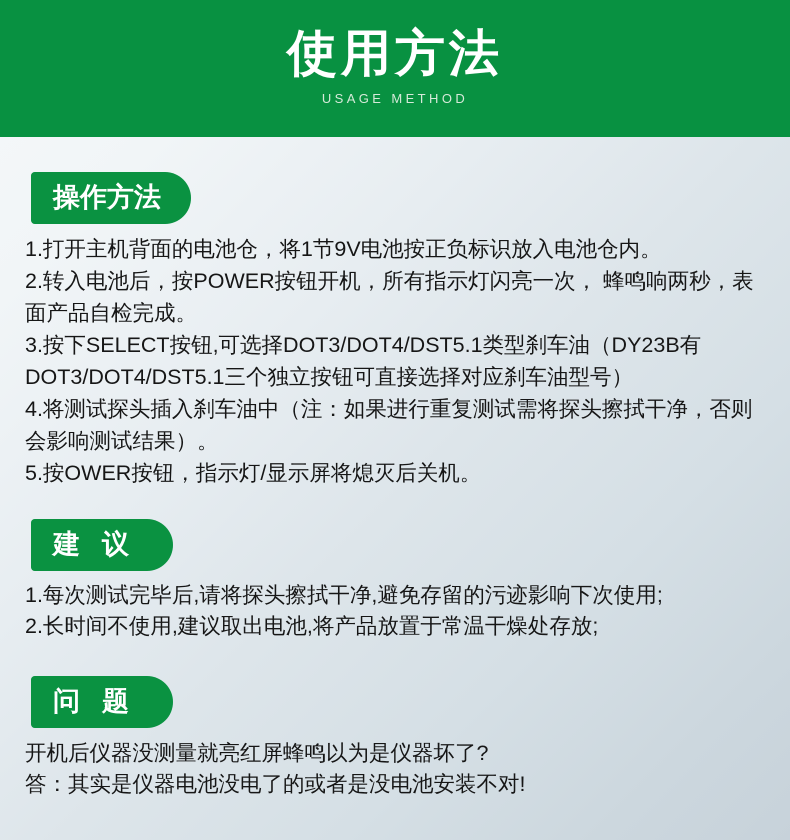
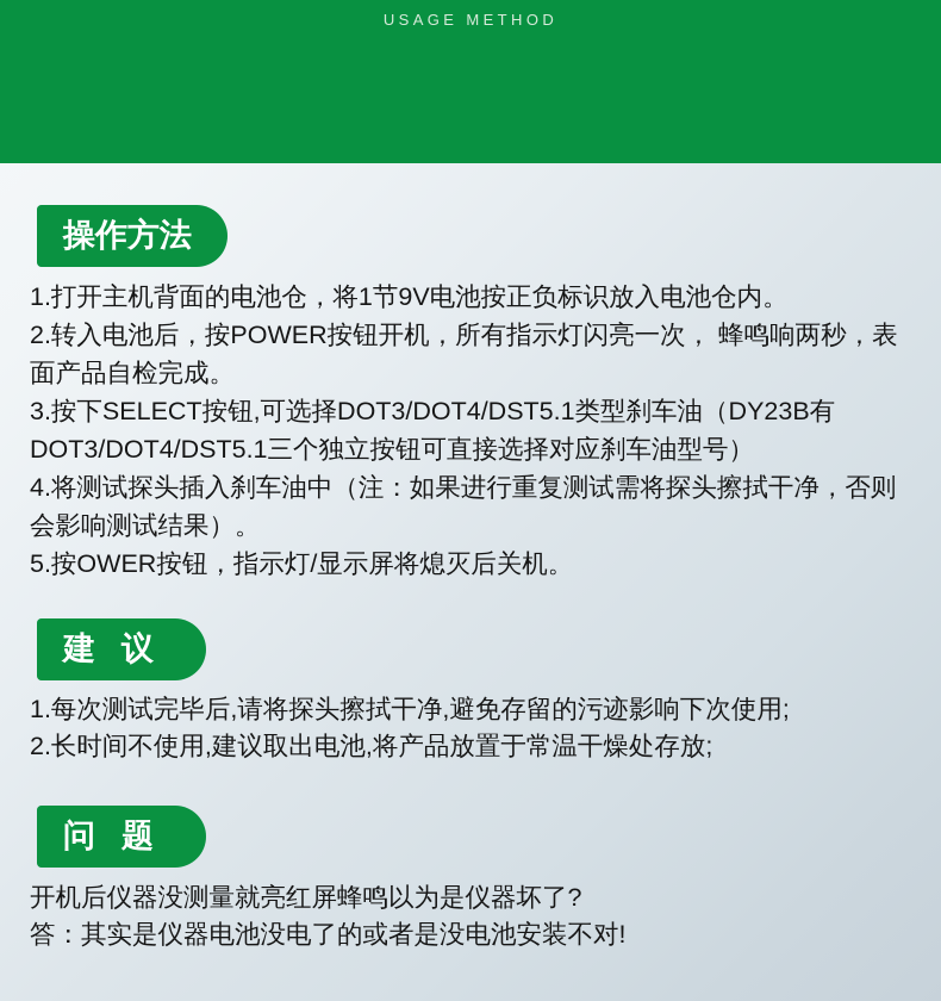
- 使用方法
  USAGE METHOD
  操作方法
  1.打开主机背面的电池仓，将1节9V电池按正负标识放入电池仓内。
  2.转入电池后，按POWER按钮开机，所有指示灯闪亮一次， 蜂鸣响两秒，表面产品自检完成。
  3.按下SELECT按钮,可选择DOT3/DOT4/DST5.1类型刹车油（DY23B有DOT3/DOT4/DST5.1三个独立按钮可直接选择对应刹车油型号）
  4.将测试探头插入刹车油中（注：如果进行重复测试需将探头擦拭干净，否则会影响测试结果）。
  5.按OWER按钮，指示灯/显示屏将熄灭后关机。
  建议
  1.每次测试完毕后,请将探头擦拭干净,避免存留的污迹影响下次使用;
  2.长时间不使用,建议取出电池,将产品放置于常温干燥处存放;
  问题
  开机后仪器没测量就亮红屏蜂鸣以为是仪器坏了?
  答：其实是仪器电池没电了的或者是没电池安装不对!
